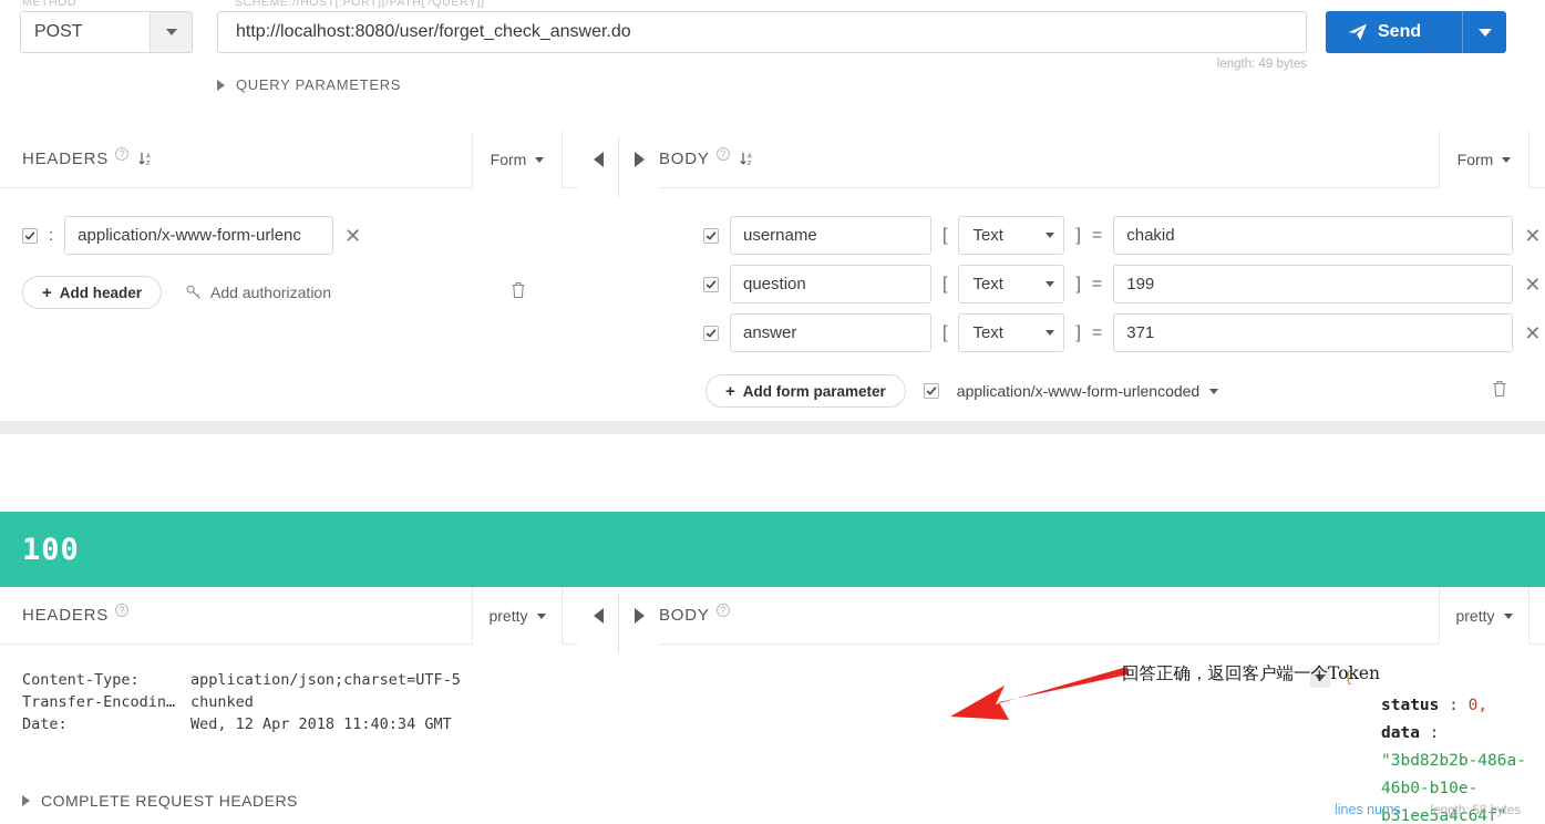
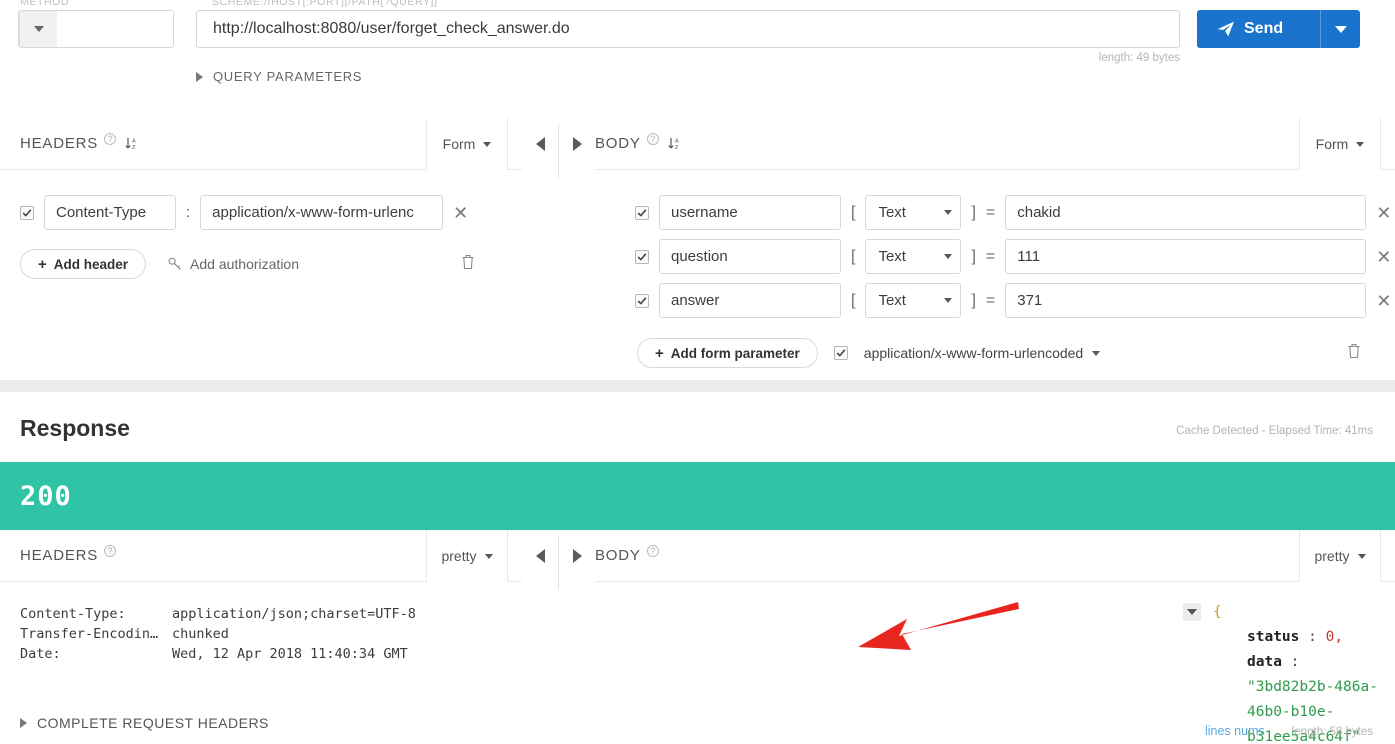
  METHOD
  SCHEME://HOST[:PORT][/PATH[?QUERY]]
- POST
  http://localhost:8080/user/forget_check_answer.do
  length: 49 bytes
  Send
  QUERY PARAMETERS
  HEADERS
  ?
  Form
+ Content-Type
  :
  application/x-www-form-urlenc
  ✕
  +
  Add header
  Add authorization
  BODY
  ?
  Form
  username
  [
  Text
  ]
  =
  chakid
  ✕
  question
  [
  Text
  ]
  =
- 199
+ 111
  ✕
  answer
  [
  Text
  ]
  =
  371
  ✕
  +
  Add form parameter
  application/x-www-form-urlencoded
+ Response
+ Cache Detected - Elapsed Time: 41ms
- 100
+ 200
  HEADERS
  ?
  pretty
  Content-Type:
- application/json;charset=UTF-5
+ application/json;charset=UTF-8
  Transfer-Encodin…
  chunked
  Date:
  Wed, 12 Apr 2018 11:40:34 GMT
  COMPLETE REQUEST HEADERS
  BODY
  ?
  pretty
  {
  status : 0,
  data : "3bd82b2b-486a-46b0-b10e-b31ee5a4c64f"
  lines nums
  length: 58 bytes
- 回答正确，返回客户端一个Token
